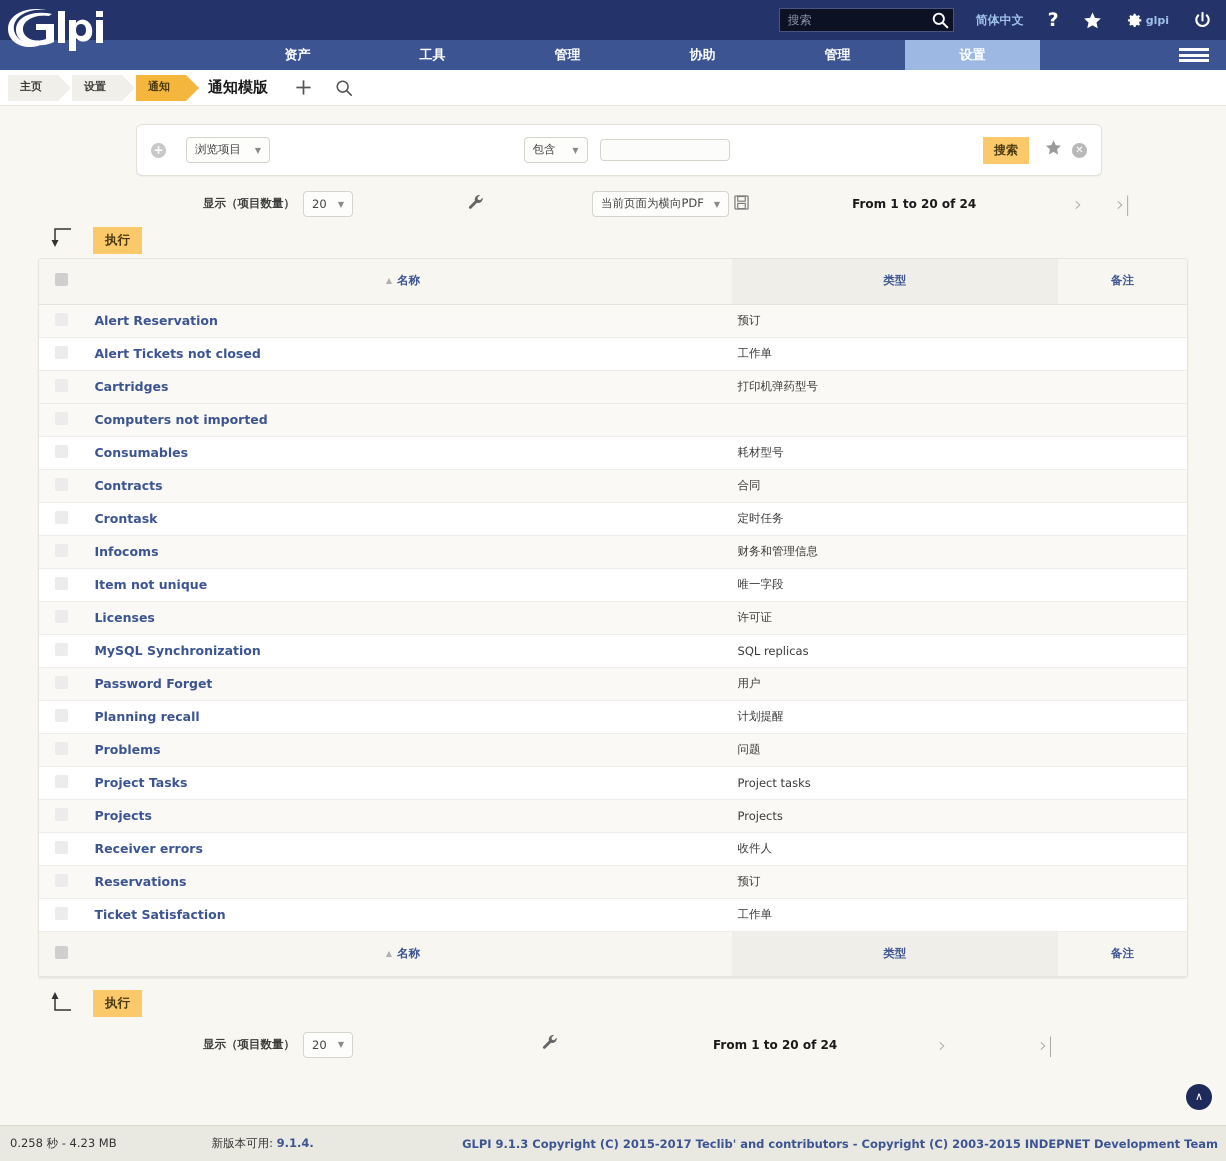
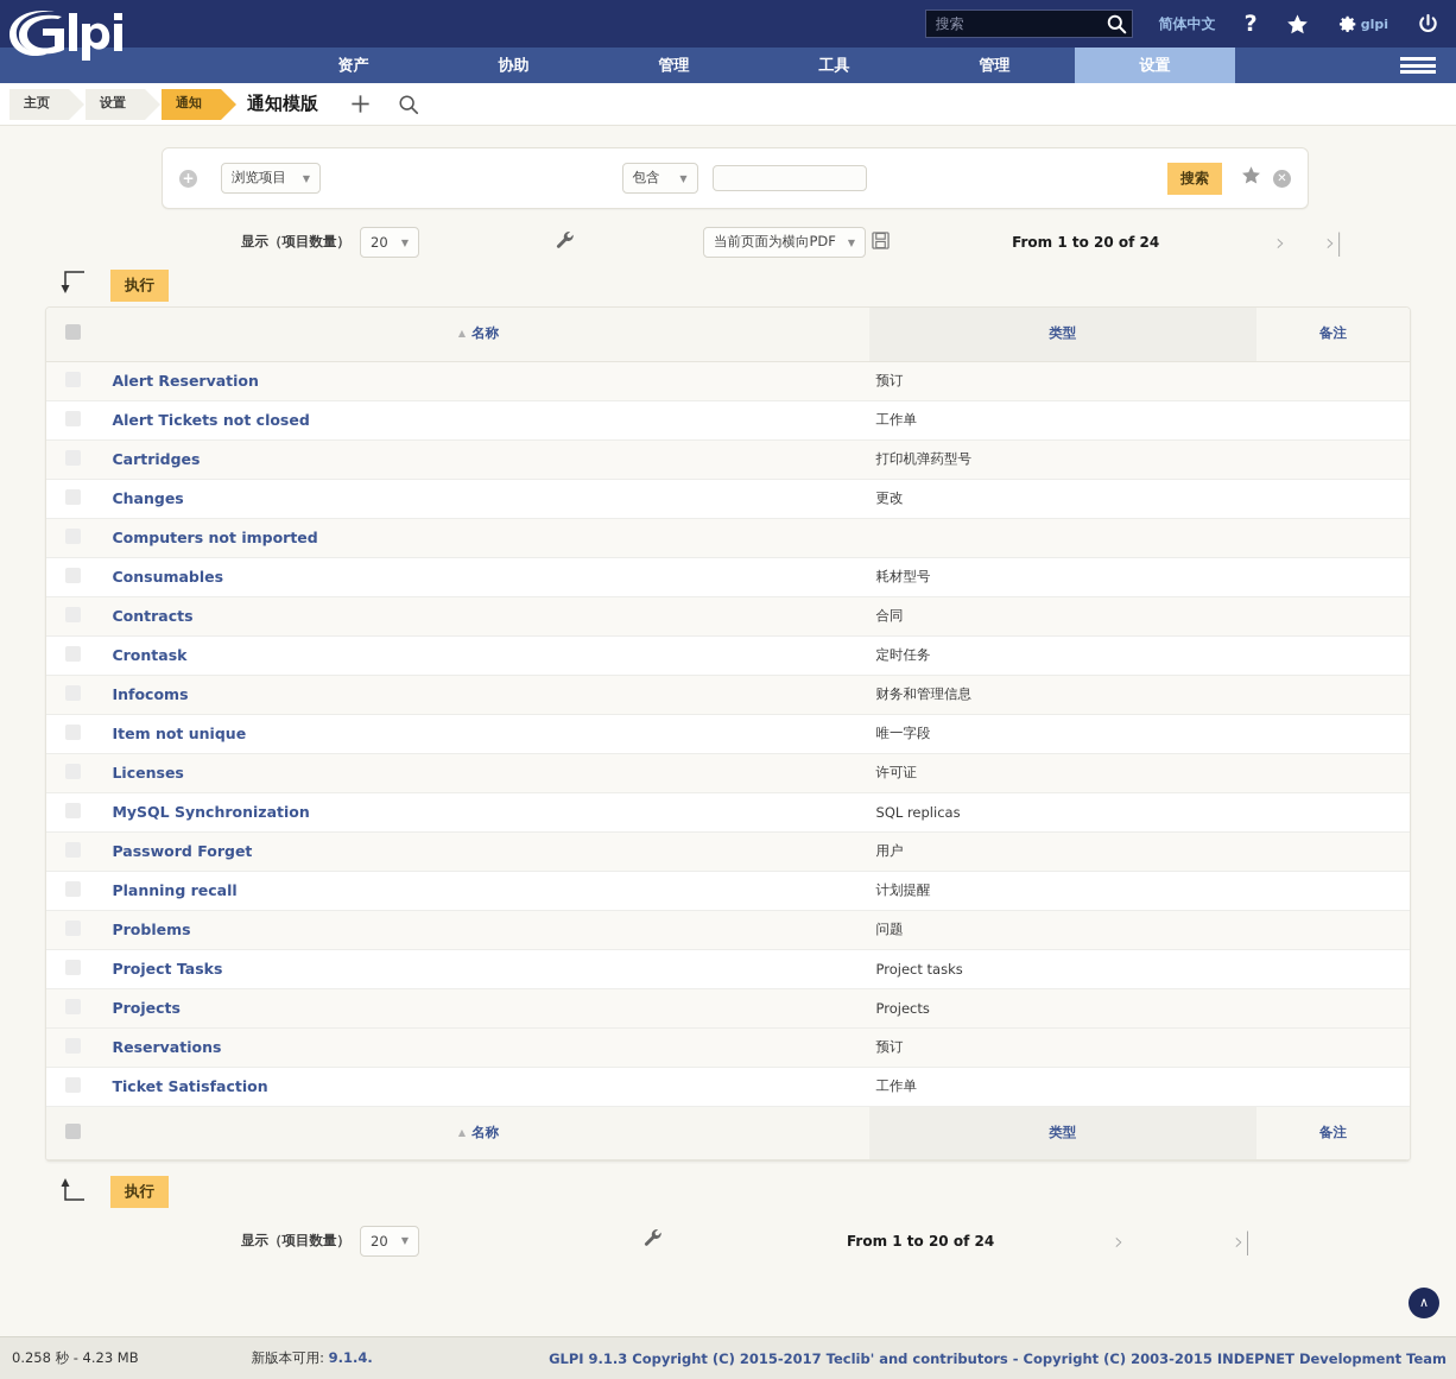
  搜索
  简体中文
  ?
  glpi
  资产
- 工具
+ 协助
  管理
- 协助
+ 工具
  管理
  设置
  主页
  设置
  通知
  通知模版
  +
  浏览项目
  ▼
  包含
  ▼
  搜索
  ✕
  显示（项目数量）
  20
  ▼
  当前页面为横向PDF
  ▼
  From 1 to 20 of 24
  ›
  ›|
  执行
  	▲ 名称	类型	备注
  	Alert Reservation	预订
  	Alert Tickets not closed	工作单
  	Cartridges	打印机弹药型号
+ 	Changes	更改
  	Computers not imported
  	Consumables	耗材型号
  	Contracts	合同
  	Crontask	定时任务
  	Infocoms	财务和管理信息
  	Item not unique	唯一字段
  	Licenses	许可证
  	MySQL Synchronization	SQL replicas
  	Password Forget	用户
  	Planning recall	计划提醒
  	Problems	问题
  	Project Tasks	Project tasks
  	Projects	Projects
- 	Receiver errors	收件人
  	Reservations	预订
  	Ticket Satisfaction	工作单
  	▲ 名称	类型	备注
  执行
  显示（项目数量）
  20
  ▼
  From 1 to 20 of 24
  ›
  ›|
  ∧
  0.258 秒 - 4.23 MB
  新版本可用: 9.1.4.
  GLPI 9.1.3 Copyright (C) 2015-2017 Teclib' and contributors - Copyright (C) 2003-2015 INDEPNET Development Team
